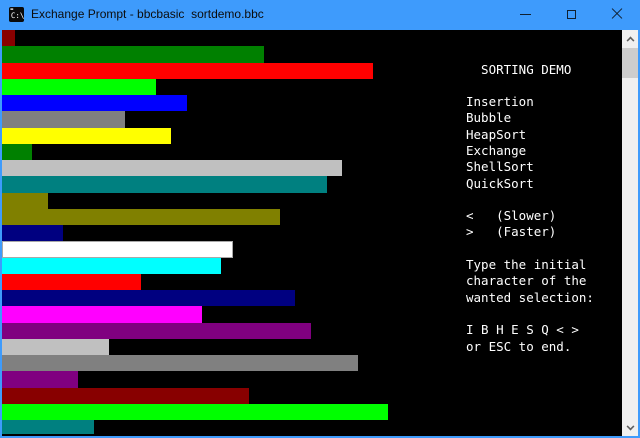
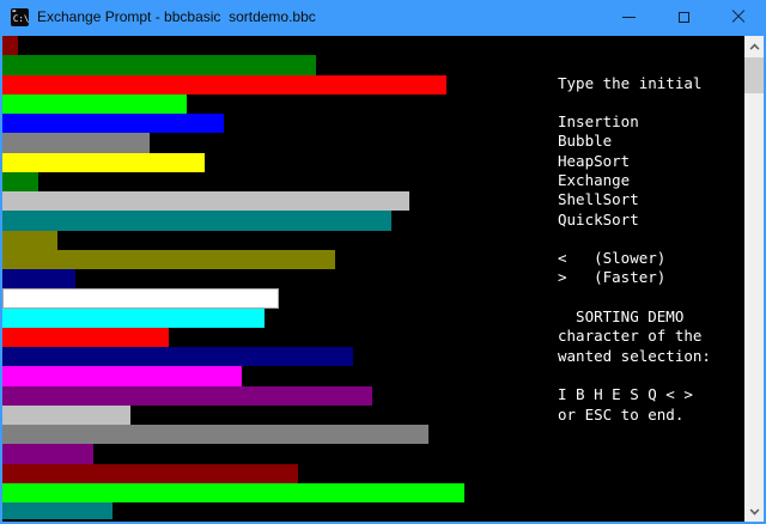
  C:\
  Exchange Prompt - bbcbasic sortdemo.bbc
- SORTING DEMO
+ Type the initial
  Insertion
  Bubble
  HeapSort
  Exchange
  ShellSort
  QuickSort
  < (Slower)
  > (Faster)
- Type the initial
+ SORTING DEMO
  character of the
  wanted selection:
  I B H E S Q < >
  or ESC to end.
